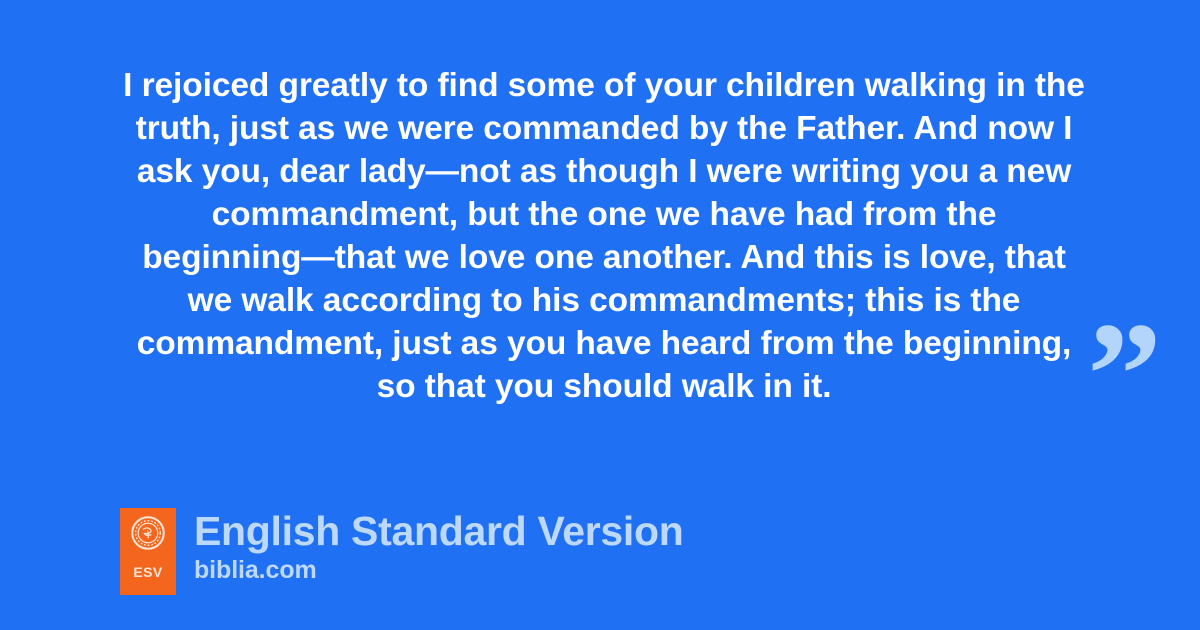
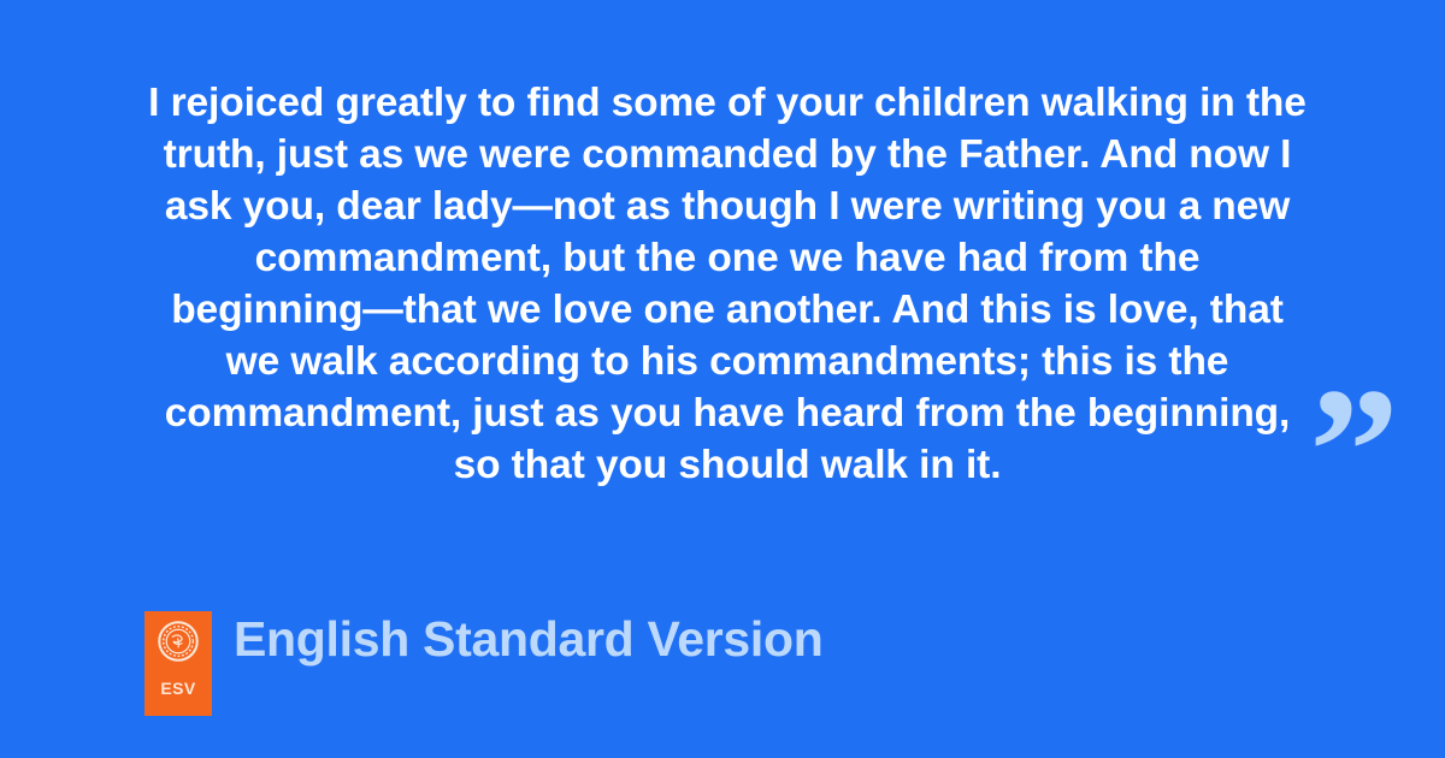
  I rejoiced greatly to find some of your children walking in the
  truth, just as we were commanded by the Father. And now I
  ask you, dear lady—not as though I were writing you a new
  commandment, but the one we have had from the
  beginning—that we love one another. And this is love, that
  we walk according to his commandments; this is the
  commandment, just as you have heard from the beginning,
  so that you should walk in it.
  ”
  ESV
  English Standard Version
- biblia.com
